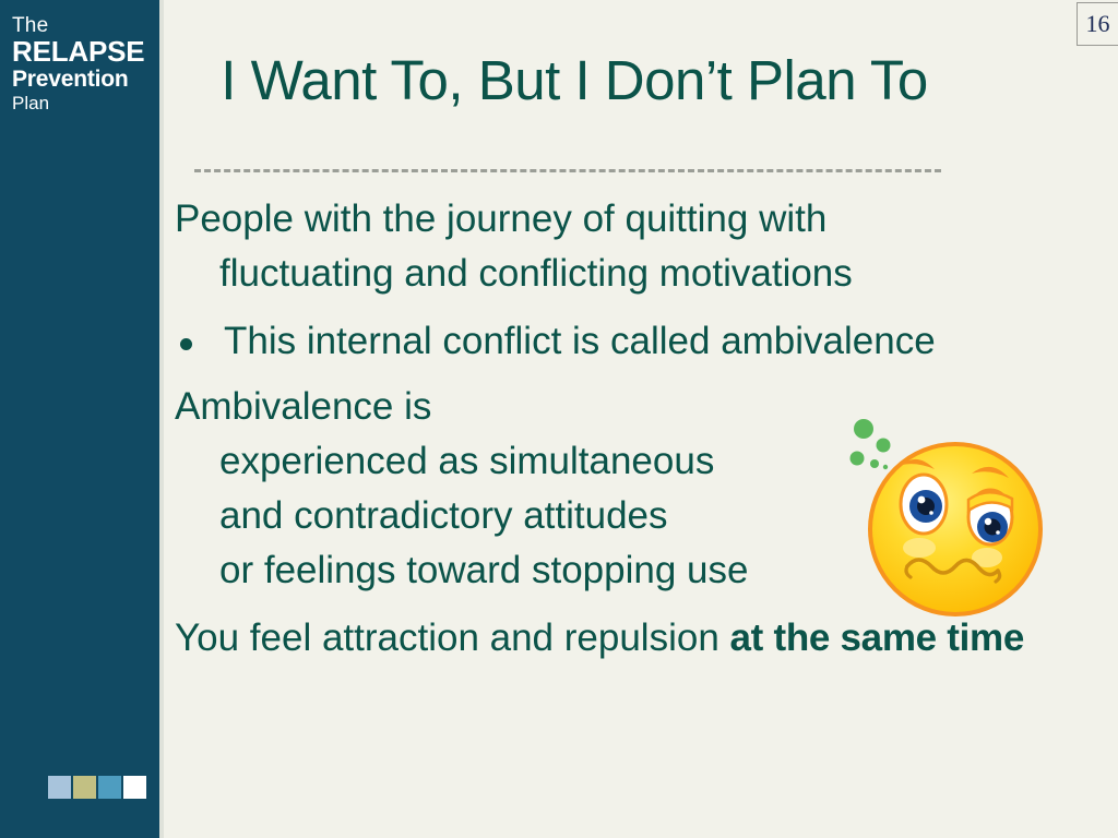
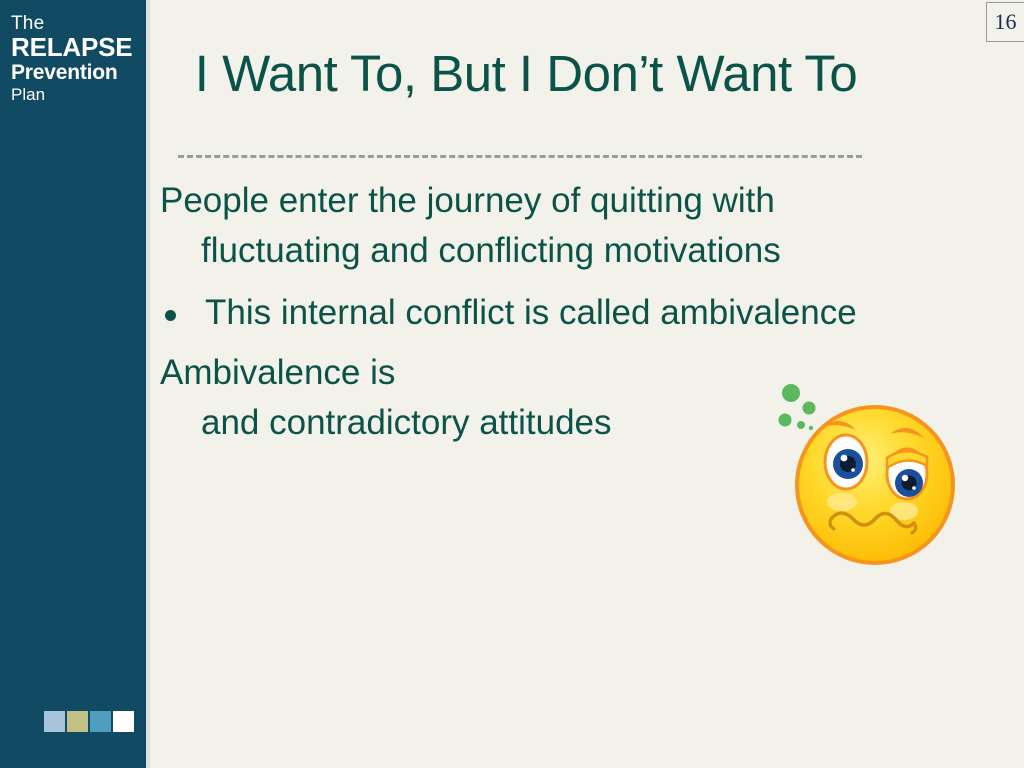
  The
  RELAPSE
  Prevention
  Plan
  16
- I Want To, But I Don’t Plan To
+ I Want To, But I Don’t Want To
- People with the journey of quitting with
+ People enter the journey of quitting with
  fluctuating and conflicting motivations
  This internal conflict is called ambivalence
  Ambivalence is
- experienced as simultaneous
  and contradictory attitudes
- or feelings toward stopping use
- You feel attraction and repulsion at the same time
